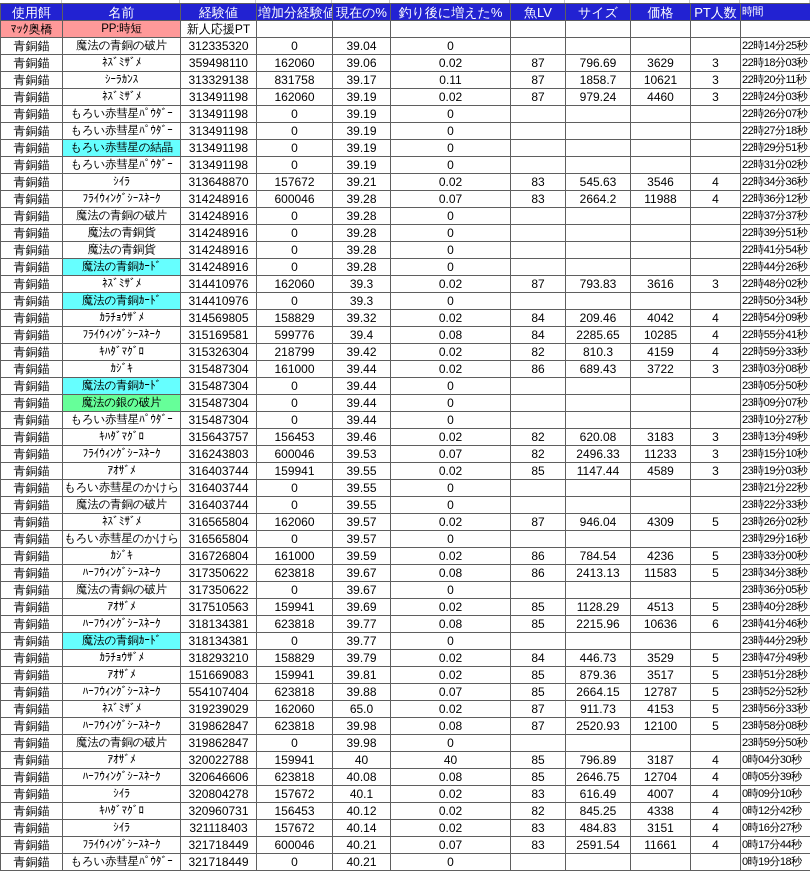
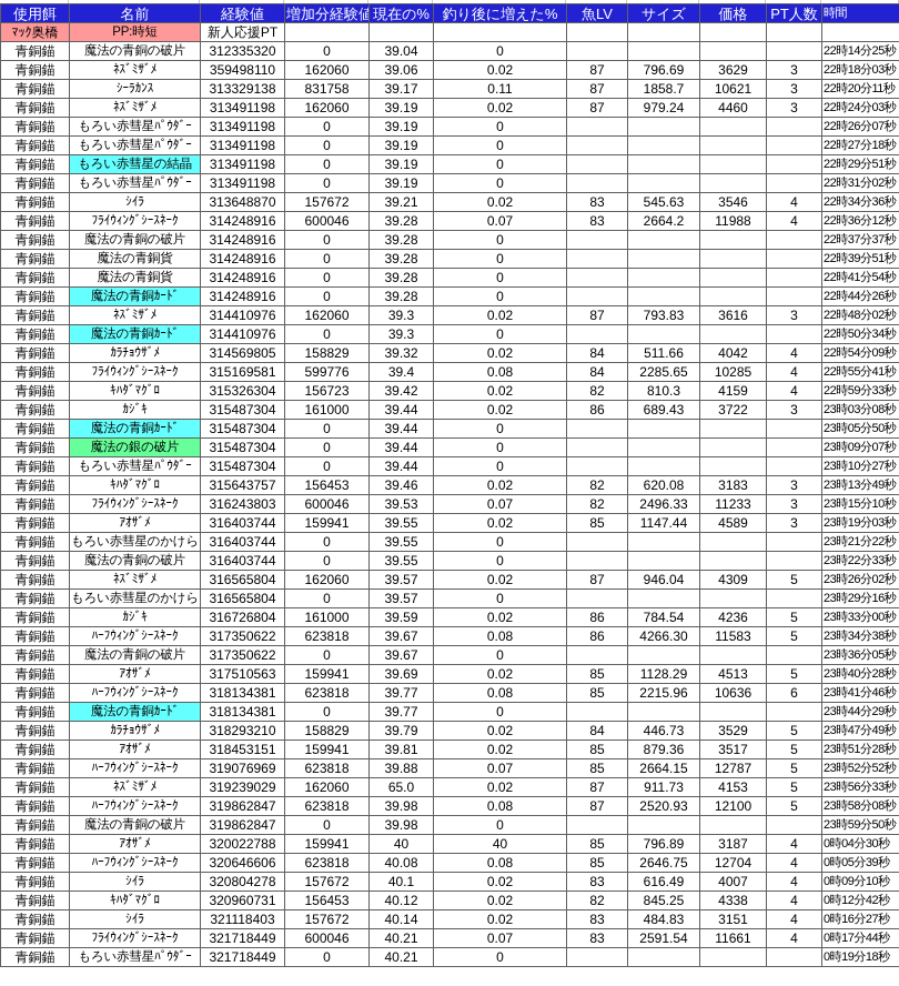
  使用餌	名前	経験値	増加分経験値	現在の%	釣り後に増えた%	魚LV	サイズ	価格	PT人数	時間
  ﾏｯｸ奥橋	PP:時短	新人応援PT
  青銅錨	魔法の青銅の破片	312335320	0	39.04	0					22時14分25秒
  青銅錨	ﾈｽﾞﾐｻﾞﾒ	359498110	162060	39.06	0.02	87	796.69	3629	3	22時18分03秒
  青銅錨	ｼｰﾗｶﾝｽ	313329138	831758	39.17	0.11	87	1858.7	10621	3	22時20分11秒
  青銅錨	ﾈｽﾞﾐｻﾞﾒ	313491198	162060	39.19	0.02	87	979.24	4460	3	22時24分03秒
  青銅錨	もろい赤彗星ﾊﾟｳﾀﾞｰ	313491198	0	39.19	0					22時26分07秒
  青銅錨	もろい赤彗星ﾊﾟｳﾀﾞｰ	313491198	0	39.19	0					22時27分18秒
  青銅錨	もろい赤彗星の結晶	313491198	0	39.19	0					22時29分51秒
  青銅錨	もろい赤彗星ﾊﾟｳﾀﾞｰ	313491198	0	39.19	0					22時31分02秒
  青銅錨	ｼｲﾗ	313648870	157672	39.21	0.02	83	545.63	3546	4	22時34分36秒
  青銅錨	ﾌﾗｲｳｨﾝｸﾞｼｰｽﾈｰｸ	314248916	600046	39.28	0.07	83	2664.2	11988	4	22時36分12秒
  青銅錨	魔法の青銅の破片	314248916	0	39.28	0					22時37分37秒
  青銅錨	魔法の青銅貨	314248916	0	39.28	0					22時39分51秒
  青銅錨	魔法の青銅貨	314248916	0	39.28	0					22時41分54秒
  青銅錨	魔法の青銅ｶｰﾄﾞ	314248916	0	39.28	0					22時44分26秒
  青銅錨	ﾈｽﾞﾐｻﾞﾒ	314410976	162060	39.3	0.02	87	793.83	3616	3	22時48分02秒
  青銅錨	魔法の青銅ｶｰﾄﾞ	314410976	0	39.3	0					22時50分34秒
- 青銅錨	ｶﾗﾁｮｳｻﾞﾒ	314569805	158829	39.32	0.02	84	209.46	4042	4	22時54分09秒
+ 青銅錨	ｶﾗﾁｮｳｻﾞﾒ	314569805	158829	39.32	0.02	84	511.66	4042	4	22時54分09秒
  青銅錨	ﾌﾗｲｳｨﾝｸﾞｼｰｽﾈｰｸ	315169581	599776	39.4	0.08	84	2285.65	10285	4	22時55分41秒
- 青銅錨	ｷﾊﾀﾞﾏｸﾞﾛ	315326304	218799	39.42	0.02	82	810.3	4159	4	22時59分33秒
+ 青銅錨	ｷﾊﾀﾞﾏｸﾞﾛ	315326304	156723	39.42	0.02	82	810.3	4159	4	22時59分33秒
  青銅錨	ｶｼﾞｷ	315487304	161000	39.44	0.02	86	689.43	3722	3	23時03分08秒
  青銅錨	魔法の青銅ｶｰﾄﾞ	315487304	0	39.44	0					23時05分50秒
  青銅錨	魔法の銀の破片	315487304	0	39.44	0					23時09分07秒
  青銅錨	もろい赤彗星ﾊﾟｳﾀﾞｰ	315487304	0	39.44	0					23時10分27秒
  青銅錨	ｷﾊﾀﾞﾏｸﾞﾛ	315643757	156453	39.46	0.02	82	620.08	3183	3	23時13分49秒
  青銅錨	ﾌﾗｲｳｨﾝｸﾞｼｰｽﾈｰｸ	316243803	600046	39.53	0.07	82	2496.33	11233	3	23時15分10秒
  青銅錨	ｱｵｻﾞﾒ	316403744	159941	39.55	0.02	85	1147.44	4589	3	23時19分03秒
  青銅錨	もろい赤彗星のかけら	316403744	0	39.55	0					23時21分22秒
  青銅錨	魔法の青銅の破片	316403744	0	39.55	0					23時22分33秒
  青銅錨	ﾈｽﾞﾐｻﾞﾒ	316565804	162060	39.57	0.02	87	946.04	4309	5	23時26分02秒
  青銅錨	もろい赤彗星のかけら	316565804	0	39.57	0					23時29分16秒
  青銅錨	ｶｼﾞｷ	316726804	161000	39.59	0.02	86	784.54	4236	5	23時33分00秒
- 青銅錨	ﾊｰﾌｳｨﾝｸﾞｼｰｽﾈｰｸ	317350622	623818	39.67	0.08	86	2413.13	11583	5	23時34分38秒
+ 青銅錨	ﾊｰﾌｳｨﾝｸﾞｼｰｽﾈｰｸ	317350622	623818	39.67	0.08	86	4266.30	11583	5	23時34分38秒
  青銅錨	魔法の青銅の破片	317350622	0	39.67	0					23時36分05秒
  青銅錨	ｱｵｻﾞﾒ	317510563	159941	39.69	0.02	85	1128.29	4513	5	23時40分28秒
  青銅錨	ﾊｰﾌｳｨﾝｸﾞｼｰｽﾈｰｸ	318134381	623818	39.77	0.08	85	2215.96	10636	6	23時41分46秒
  青銅錨	魔法の青銅ｶｰﾄﾞ	318134381	0	39.77	0					23時44分29秒
  青銅錨	ｶﾗﾁｮｳｻﾞﾒ	318293210	158829	39.79	0.02	84	446.73	3529	5	23時47分49秒
- 青銅錨	ｱｵｻﾞﾒ	151669083	159941	39.81	0.02	85	879.36	3517	5	23時51分28秒
+ 青銅錨	ｱｵｻﾞﾒ	318453151	159941	39.81	0.02	85	879.36	3517	5	23時51分28秒
- 青銅錨	ﾊｰﾌｳｨﾝｸﾞｼｰｽﾈｰｸ	554107404	623818	39.88	0.07	85	2664.15	12787	5	23時52分52秒
+ 青銅錨	ﾊｰﾌｳｨﾝｸﾞｼｰｽﾈｰｸ	319076969	623818	39.88	0.07	85	2664.15	12787	5	23時52分52秒
  青銅錨	ﾈｽﾞﾐｻﾞﾒ	319239029	162060	65.0	0.02	87	911.73	4153	5	23時56分33秒
  青銅錨	ﾊｰﾌｳｨﾝｸﾞｼｰｽﾈｰｸ	319862847	623818	39.98	0.08	87	2520.93	12100	5	23時58分08秒
  青銅錨	魔法の青銅の破片	319862847	0	39.98	0					23時59分50秒
  青銅錨	ｱｵｻﾞﾒ	320022788	159941	40	40	85	796.89	3187	4	0時04分30秒
  青銅錨	ﾊｰﾌｳｨﾝｸﾞｼｰｽﾈｰｸ	320646606	623818	40.08	0.08	85	2646.75	12704	4	0時05分39秒
  青銅錨	ｼｲﾗ	320804278	157672	40.1	0.02	83	616.49	4007	4	0時09分10秒
  青銅錨	ｷﾊﾀﾞﾏｸﾞﾛ	320960731	156453	40.12	0.02	82	845.25	4338	4	0時12分42秒
  青銅錨	ｼｲﾗ	321118403	157672	40.14	0.02	83	484.83	3151	4	0時16分27秒
  青銅錨	ﾌﾗｲｳｨﾝｸﾞｼｰｽﾈｰｸ	321718449	600046	40.21	0.07	83	2591.54	11661	4	0時17分44秒
  青銅錨	もろい赤彗星ﾊﾟｳﾀﾞｰ	321718449	0	40.21	0					0時19分18秒
